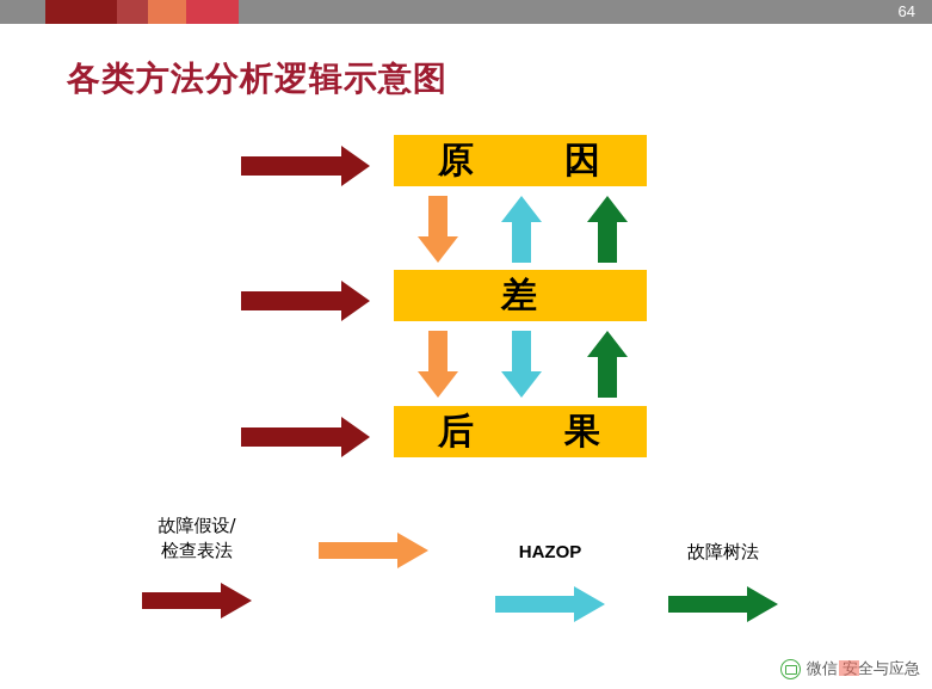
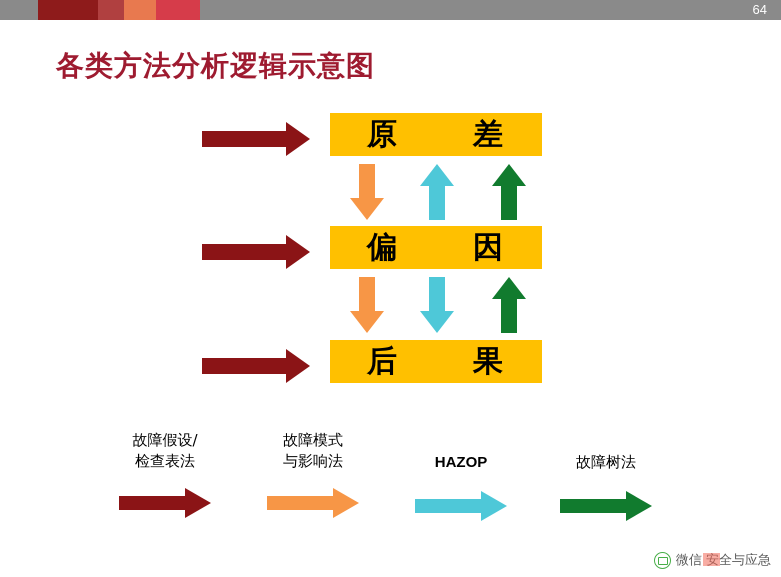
  64
  各类方法分析逻辑示意图
  原
- 因
+ 差
+ 偏
- 差
+ 因
  后
  果
  故障假设/
  检查表法
+ 故障模式
+ 与影响法
  HAZOP
  故障树法
  微信 安全与应急
